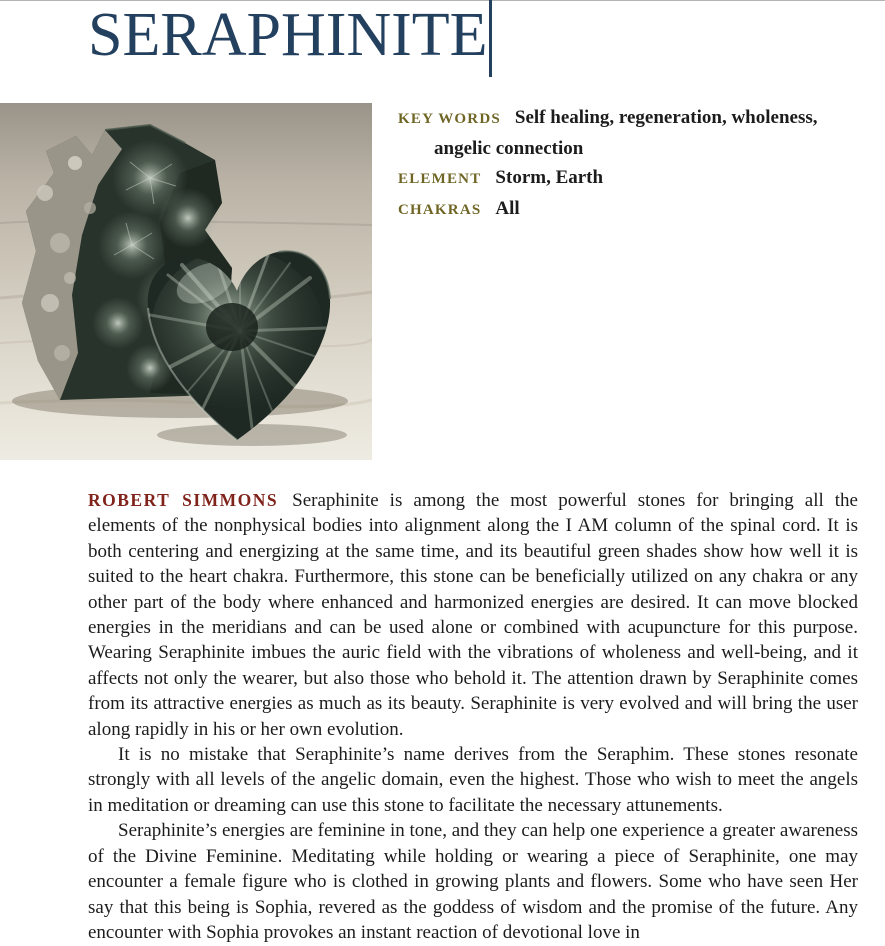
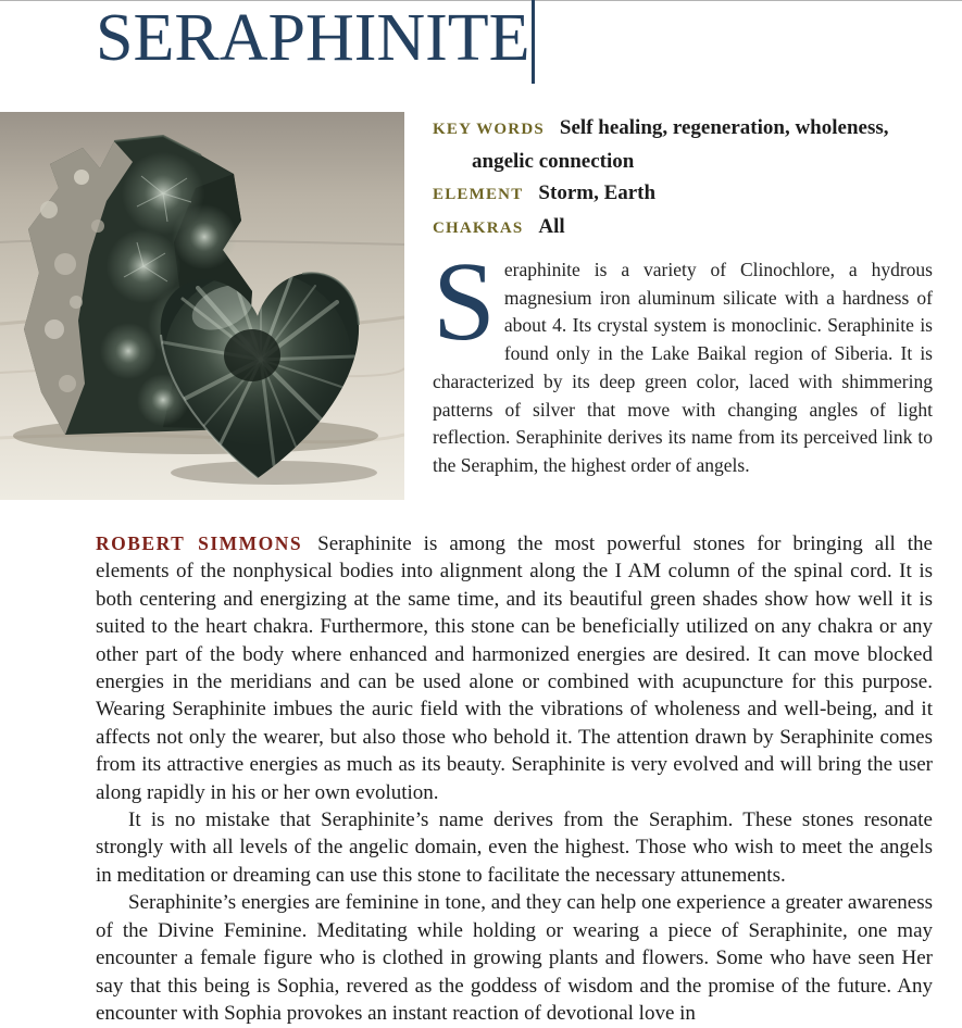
  SERAPHINITE
  KEY WORDS Self healing, regeneration, wholeness, angelic connection
  ELEMENT Storm, Earth
  CHAKRAS All
+ S
+ eraphinite is a variety of Clinochlore, a hydrous magnesium iron aluminum silicate with a hardness of about 4. Its crystal system is monoclinic. Seraphinite is found only in the Lake Baikal region of Siberia. It is characterized by its deep green color, laced with shimmering patterns of silver that move with changing angles of light reflection. Seraphinite derives its name from its perceived link to the Seraphim, the highest order of angels.
  ROBERT SIMMONS Seraphinite is among the most powerful stones for bringing all the elements of the nonphysical bodies into alignment along the I AM column of the spinal cord. It is both centering and energizing at the same time, and its beautiful green shades show how well it is suited to the heart chakra. Furthermore, this stone can be beneficially utilized on any chakra or any other part of the body where enhanced and harmonized energies are desired. It can move blocked energies in the meridians and can be used alone or combined with acupuncture for this purpose. Wearing Seraphinite imbues the auric field with the vibrations of wholeness and well-being, and it affects not only the wearer, but also those who behold it. The attention drawn by Seraphinite comes from its attractive energies as much as its beauty. Seraphinite is very evolved and will bring the user along rapidly in his or her own evolution.
  It is no mistake that Seraphinite’s name derives from the Seraphim. These stones resonate strongly with all levels of the angelic domain, even the highest. Those who wish to meet the angels in meditation or dreaming can use this stone to facilitate the necessary attunements.
  Seraphinite’s energies are feminine in tone, and they can help one experience a greater awareness of the Divine Feminine. Meditating while holding or wearing a piece of Seraphinite, one may encounter a female figure who is clothed in growing plants and flowers. Some who have seen Her say that this being is Sophia, revered as the goddess of wisdom and the promise of the future. Any encounter with Sophia provokes an instant reaction of devotional love in
